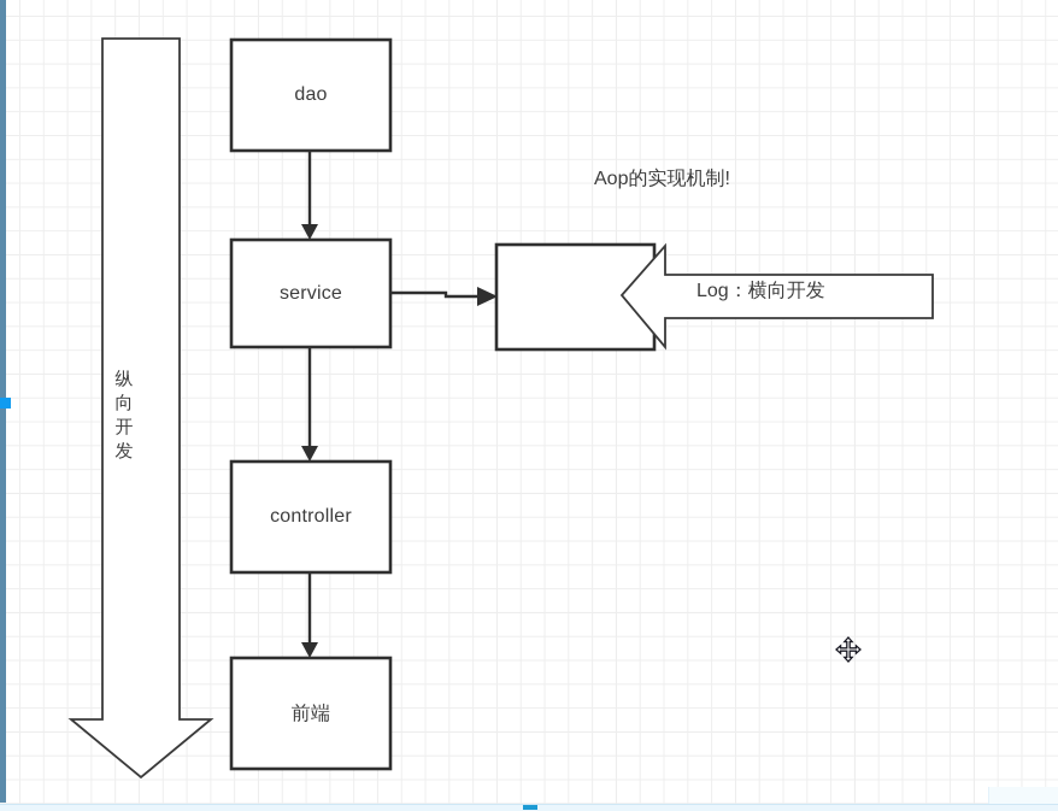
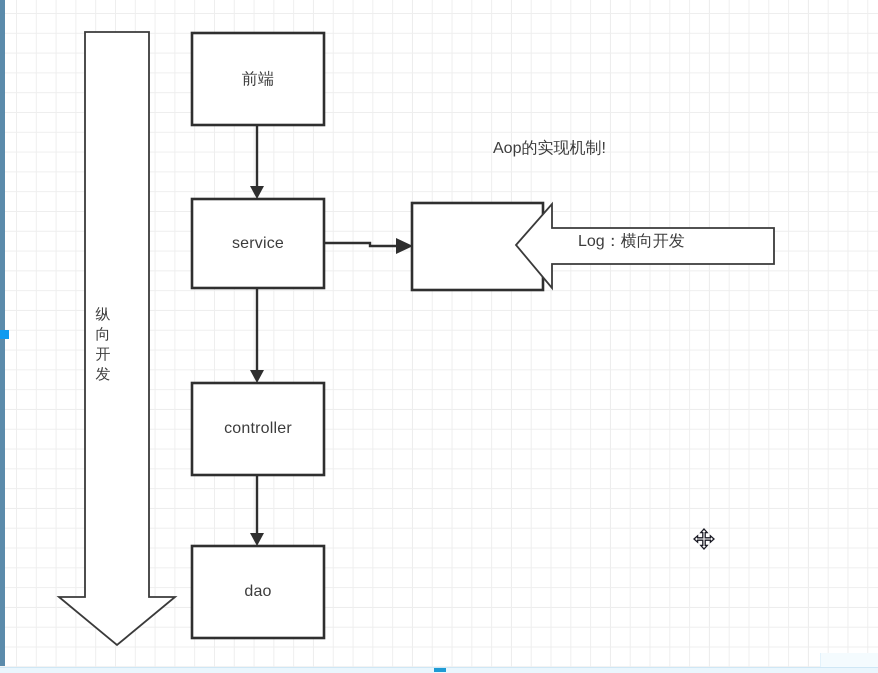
- dao
+ 前端
  service
  controller
- 前端
+ dao
  纵向开发
  Aop的实现机制!
  Log：横向开发
